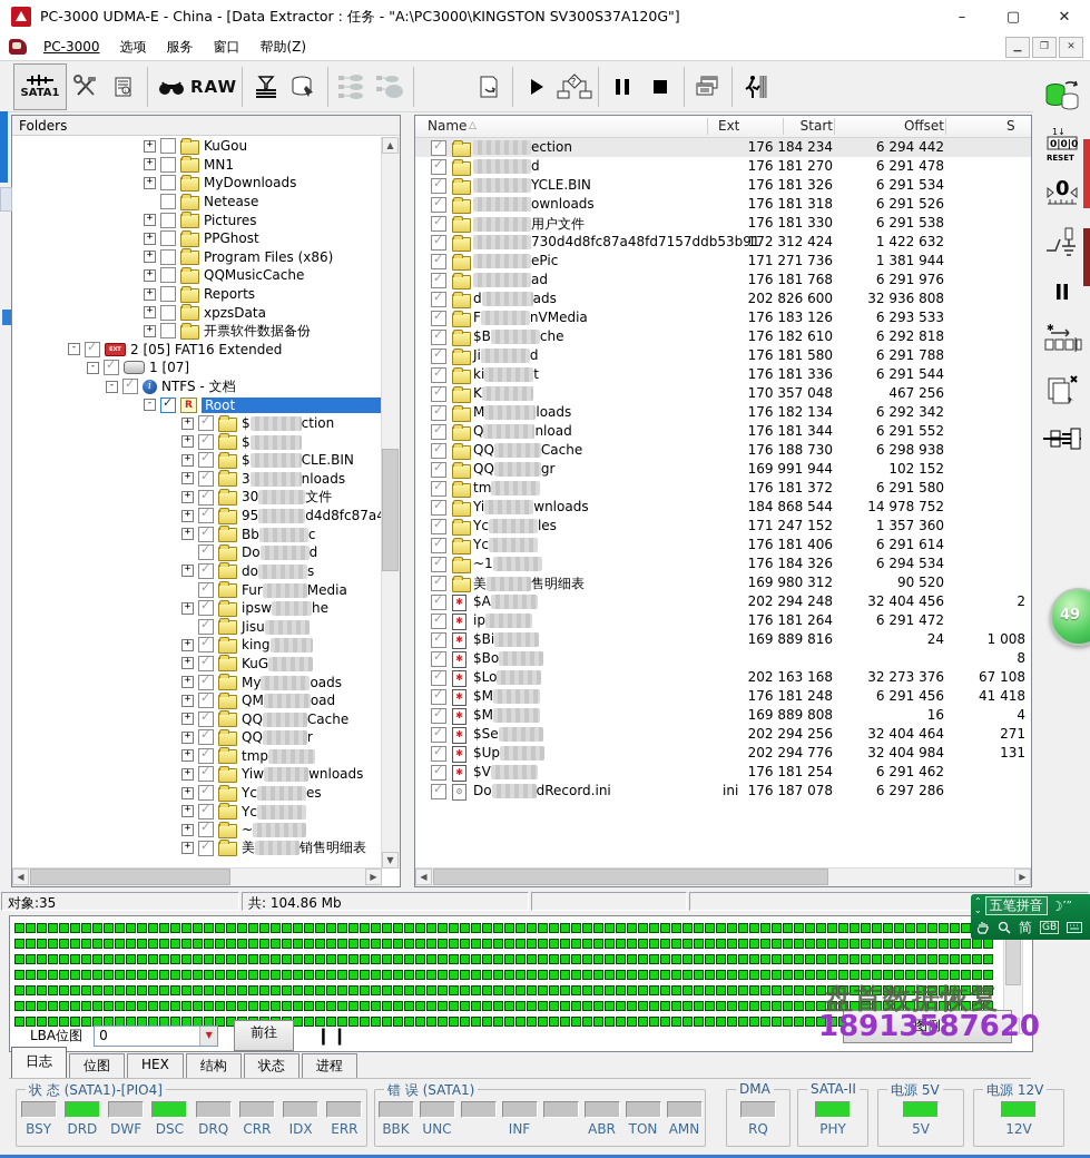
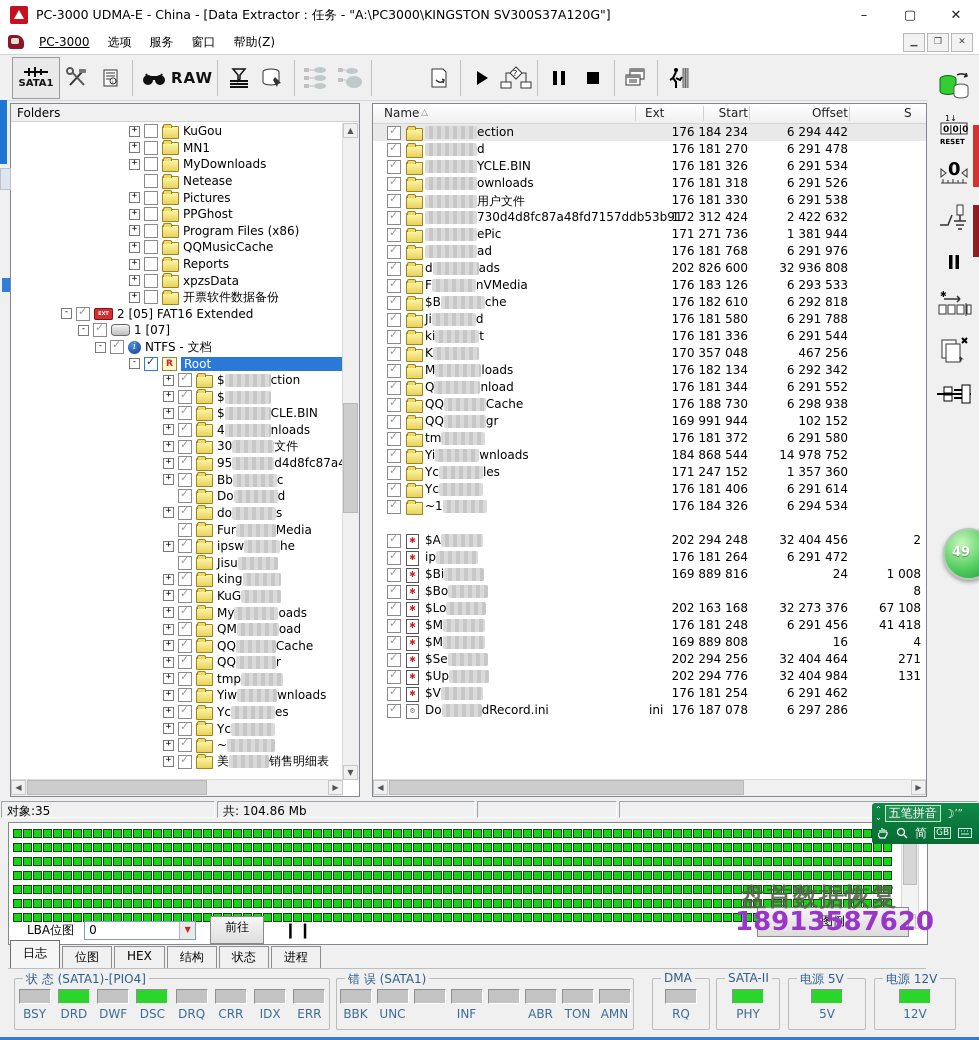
  PC-3000 UDMA-E - China - [Data Extractor : 任务 - "A:\PC3000\KINGSTON SV300S37A120G"]
  –
  ▢
  ✕
  PC-3000 选项 服务 窗口 帮助(Z)
  ▁
  ❐
  ✕
  SATA1
  RAW
  ?
  Folders
  +
  KuGou
  +
  MN1
  +
  MyDownloads
  Netease
  +
  Pictures
  +
  PPGhost
  +
  Program Files (x86)
  +
  QQMusicCache
  +
  Reports
  +
  xpzsData
  +
  开票软件数据备份
  -
  2 [05] FAT16 Extended
  -
  1 [07]
  -
  i
  NTFS - 文档
  -
  R
  Root
  +
  $ ction
  +
  $
  +
  $ CLE.BIN
  +
- 3 nloads
+ 4 nloads
  +
  30 文件
  +
  +
  Bb c
  Do d
  +
  do s
  Fur Media
  +
  ipsw he
  Jisu
  +
  king
  +
  KuG
  +
  My oads
  +
  QM oad
  +
  QQ Cache
  +
  QQ r
  +
  tmp
  +
  Yiw wnloads
  +
  Yc es
  +
  Yc
  +
  ~
  +
  美 销售明细表
  ▲
  ▼
  ◀
  ▶
  Name
  △
  Ext
  Start
  Offset
  S
  ection
  176 184 234
  6 294 442
  d
  176 181 270
  6 291 478
  YCLE.BIN
  176 181 326
  6 291 534
  ownloads
  176 181 318
  6 291 526
  用户文件
  176 181 330
  6 291 538
  730d4d8fc87a48fd7157ddb53b91
  172 312 424
- 1 422 632
+ 2 422 632
  ePic
  171 271 736
  1 381 944
  ad
  176 181 768
  6 291 976
  d ads
  202 826 600
  32 936 808
  F nVMedia
  176 183 126
  6 293 533
  $B che
  176 182 610
  6 292 818
  Ji d
  176 181 580
  6 291 788
  ki t
  176 181 336
  6 291 544
  K
  170 357 048
  467 256
  M loads
  176 182 134
  6 292 342
  Q nload
  176 181 344
  6 291 552
  QQ Cache
  176 188 730
  6 298 938
  QQ gr
  169 991 944
  102 152
  tm
  176 181 372
  6 291 580
  Yi wnloads
  184 868 544
  14 978 752
  Yc les
  171 247 152
  1 357 360
  Yc
  176 181 406
  6 291 614
  ~1
  176 184 326
  6 294 534
- 美 售明细表
- 169 980 312
- 90 520
  ✱
  $A
  202 294 248
  32 404 456
  2
  ✱
  ip
  176 181 264
  6 291 472
  ✱
  $Bi
  169 889 816
  24
  1 008
  ✱
  $Bo
  8
  ✱
  $Lo
  202 163 168
  32 273 376
  67 108
  ✱
  $M
  176 181 248
  6 291 456
  41 418
  ✱
  $M
  169 889 808
  16
  4
  ✱
  $Se
  202 294 256
  32 404 464
  271
  ✱
  $Up
  202 294 776
  32 404 984
  131
  ✱
  $V
  176 181 254
  6 291 462
  ⚙
  Do dRecord.ini
  ini
  176 187 078
  6 297 286
  ◀
  ▶
  1↓
  0|0|0
  RESET
  0
  ✱
  对象:35
  共: 104.86 Mb
  图例
  盘首数据恢复
  18913587620
  LBA位图
  0
  ▼
  前往
  ❙❙
  日志
  位图
  HEX
  结构
  状态
  进程
  状 态 (SATA1)-[PIO4]
  BSY
  DRD
  DWF
  DSC
  DRQ
  CRR
  IDX
  ERR
  错 误 (SATA1)
  BBK
  UNC
  INF
  ABR
  TON
  AMN
  DMA
  RQ
  SATA-II
  PHY
  电源 5V
  5V
  电源 12V
  12V
  ⌃
  ⌄
  五笔拼音
  ☽
  ’”
  简
  GB
  49
